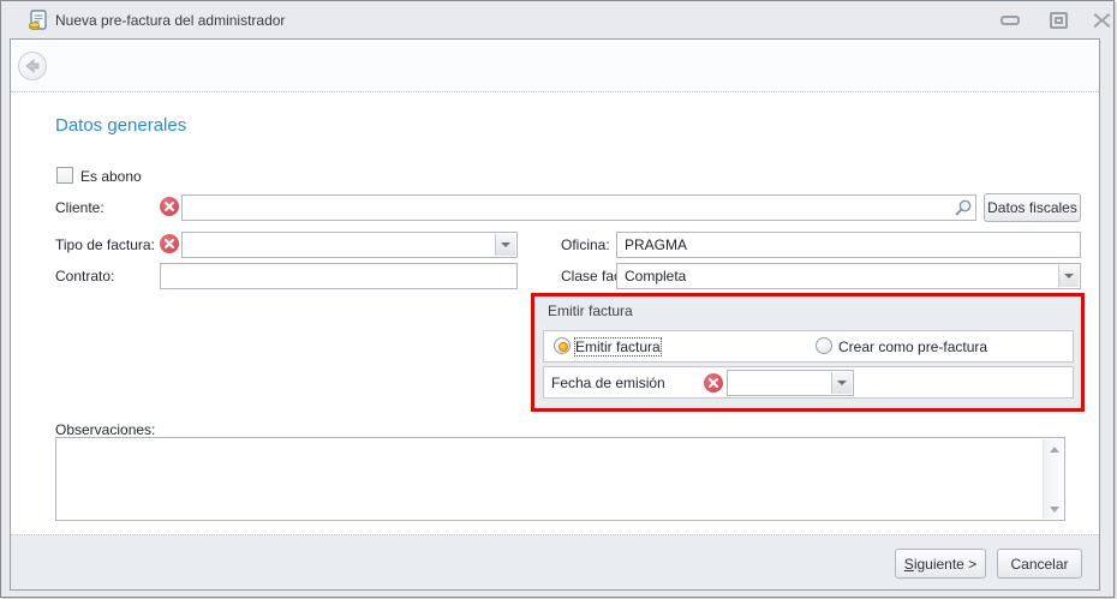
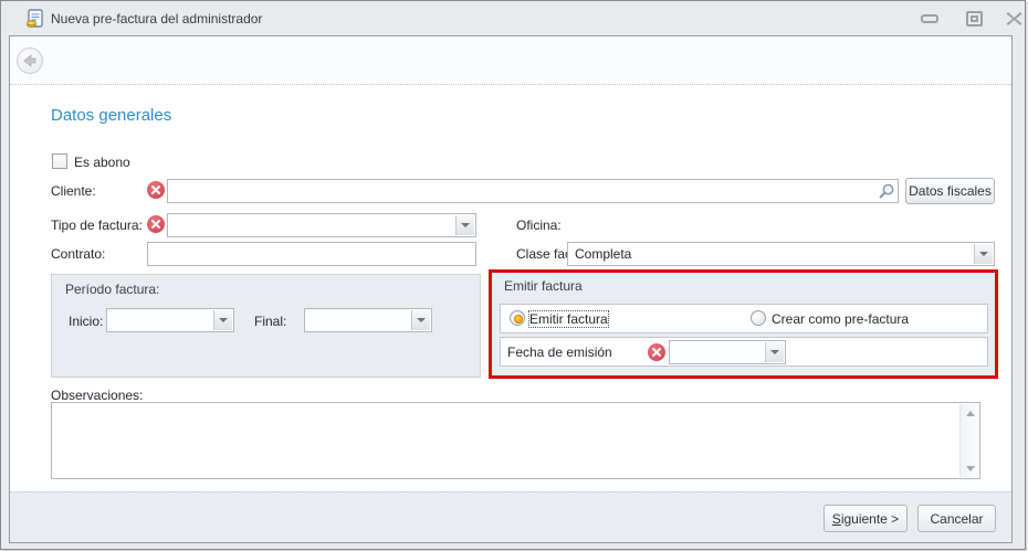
  Nueva pre-factura del administrador
  Datos generales
  Es abono
  Cliente:
  Datos fiscales
  Tipo de factura:
  Oficina:
- PRAGMA
  Contrato:
  Completa
+ Período factura:
+ Inicio:
+ Final:
  Emitir factura
  Emitir factura
  Crear como pre-factura
  Fecha de emisión
  Observaciones:
  S
  iguiente >
  Cancelar
